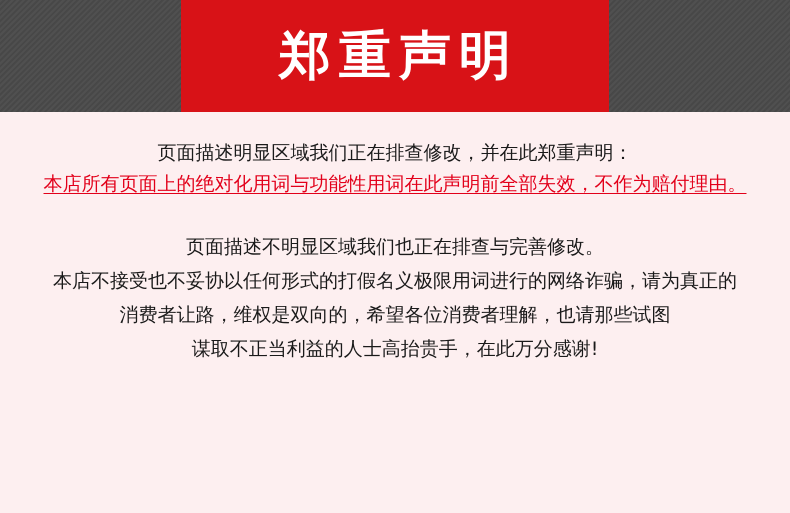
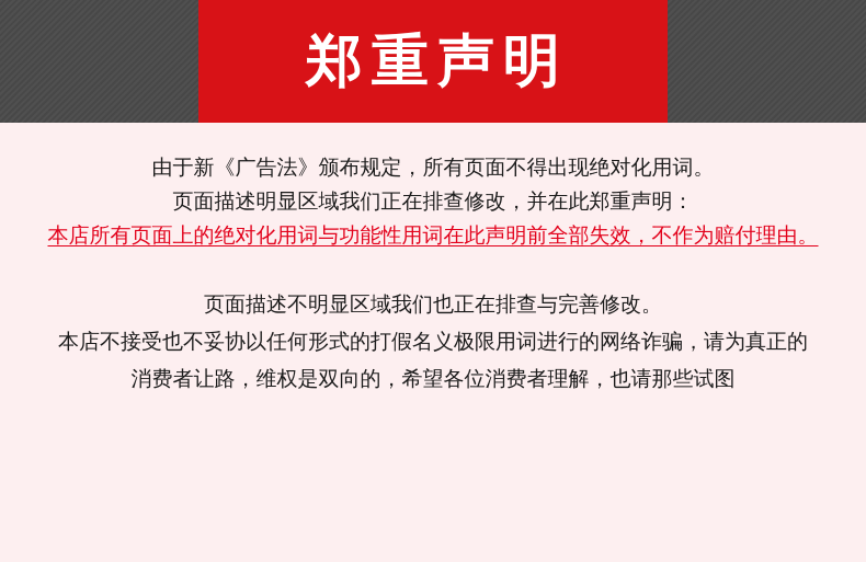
  郑重声明
+ 由于新《广告法》颁布规定，所有页面不得出现绝对化用词。
  页面描述明显区域我们正在排查修改，并在此郑重声明：
  本店所有页面上的绝对化用词与功能性用词在此声明前全部失效，不作为赔付理由。
  页面描述不明显区域我们也正在排查与完善修改。
  本店不接受也不妥协以任何形式的打假名义极限用词进行的网络诈骗，请为真正的
  消费者让路，维权是双向的，希望各位消费者理解，也请那些试图
- 谋取不正当利益的人士高抬贵手，在此万分感谢!
